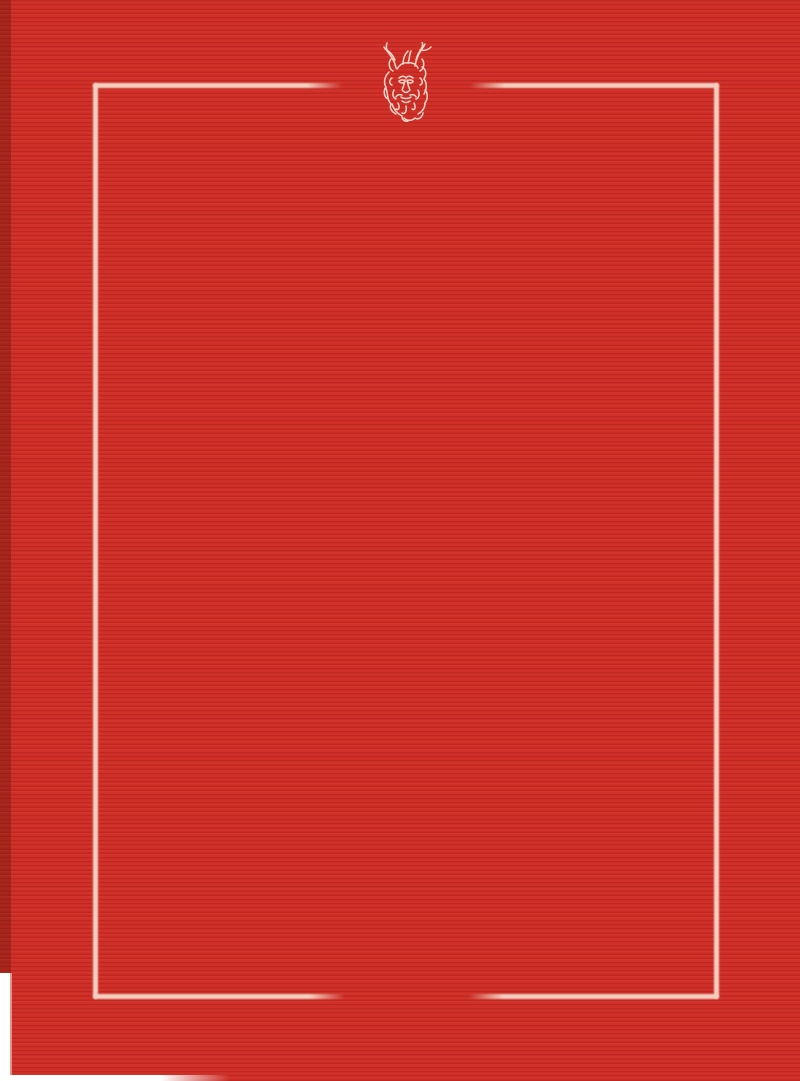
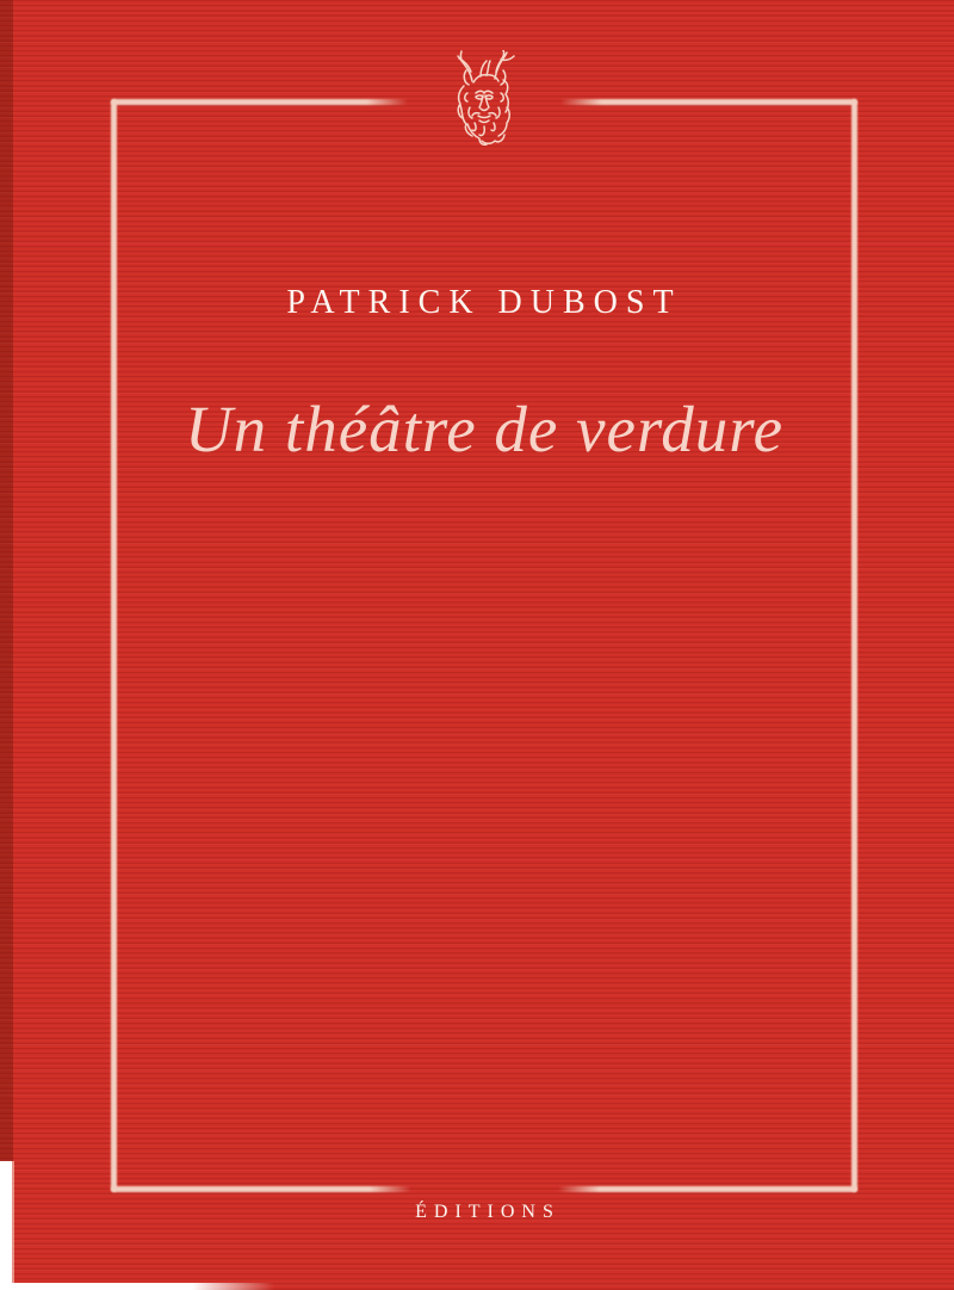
+ PATRICK DUBOST
+ Un théâtre de verdure
+ ÉDITIONS
